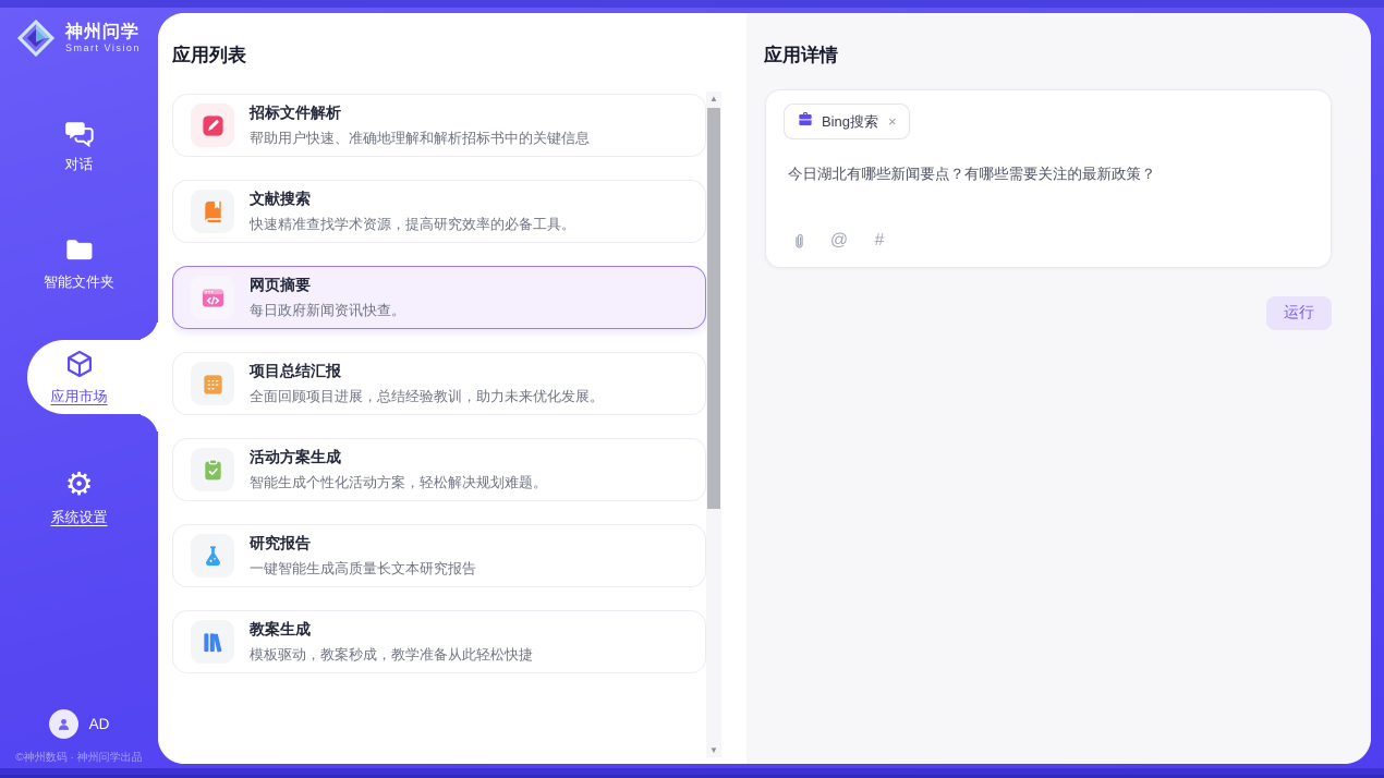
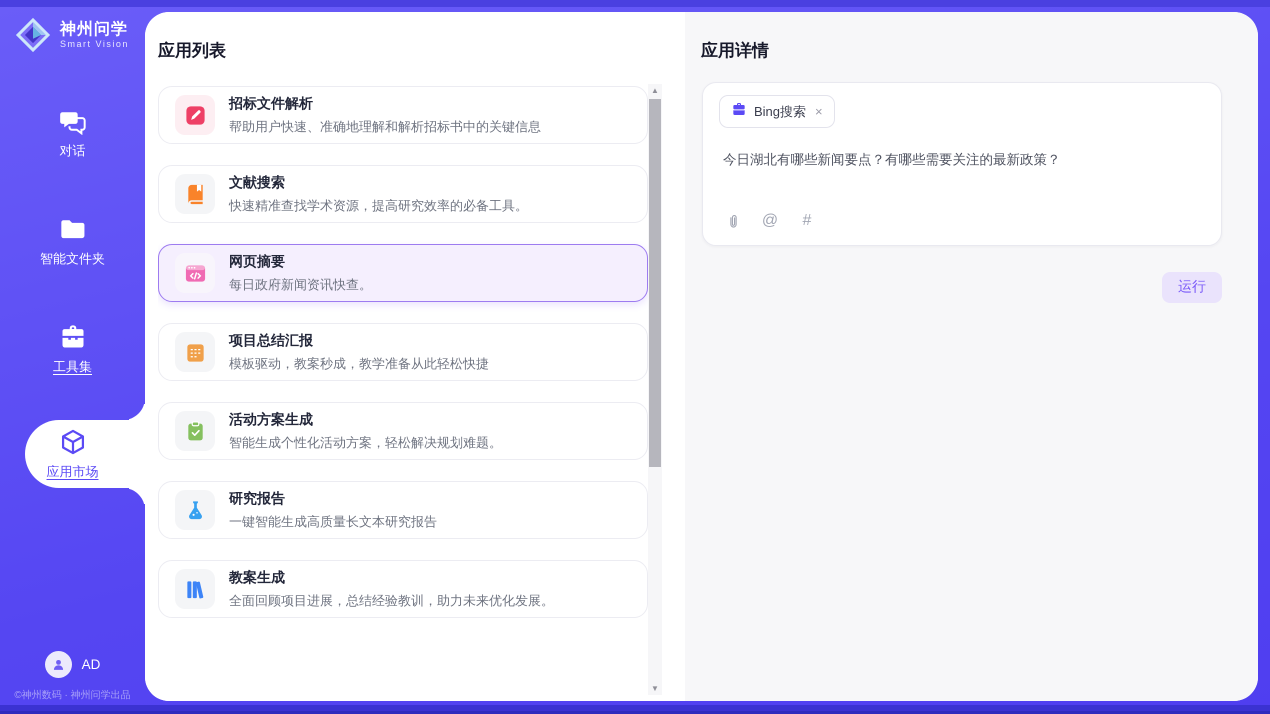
  神州问学
  Smart Vision
  对话
  智能文件夹
+ 工具集
  应用市场
- ⚙
- 系统设置
  AD
  ©神州数码 · 神州问学出品
  应用列表
  招标文件解析
  帮助用户快速、准确地理解和解析招标书中的关键信息
  文献搜索
  快速精准查找学术资源，提高研究效率的必备工具。
  网页摘要
  每日政府新闻资讯快查。
  项目总结汇报
- 全面回顾项目进展，总结经验教训，助力未来优化发展。
+ 模板驱动，教案秒成，教学准备从此轻松快捷
  活动方案生成
  智能生成个性化活动方案，轻松解决规划难题。
  研究报告
  一键智能生成高质量长文本研究报告
  教案生成
- 模板驱动，教案秒成，教学准备从此轻松快捷
+ 全面回顾项目进展，总结经验教训，助力未来优化发展。
  ▲
  ▼
  应用详情
  Bing搜索
  ×
  今日湖北有哪些新闻要点？有哪些需要关注的最新政策？
  @
  #
  运行
